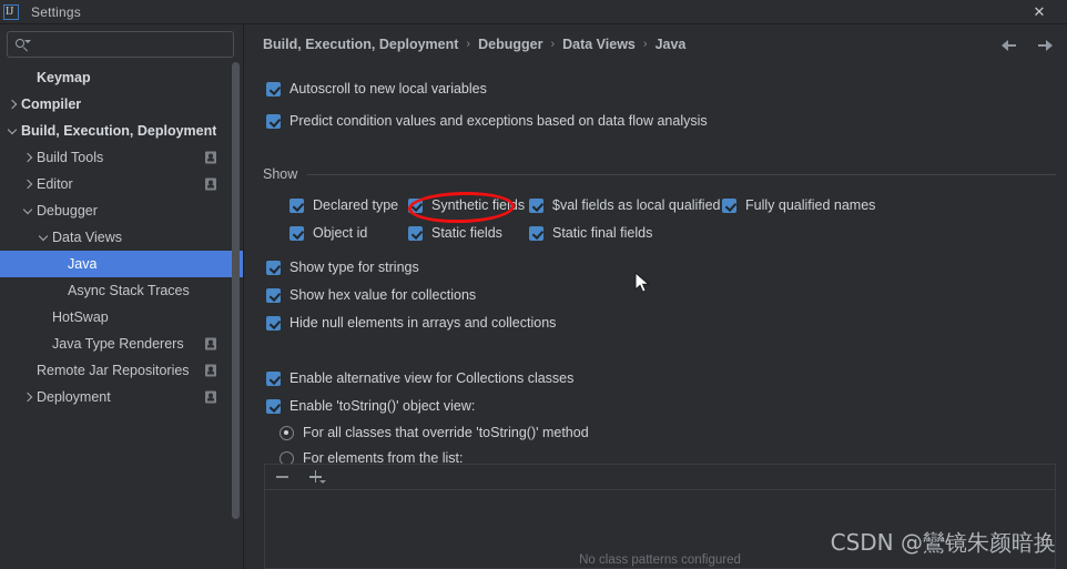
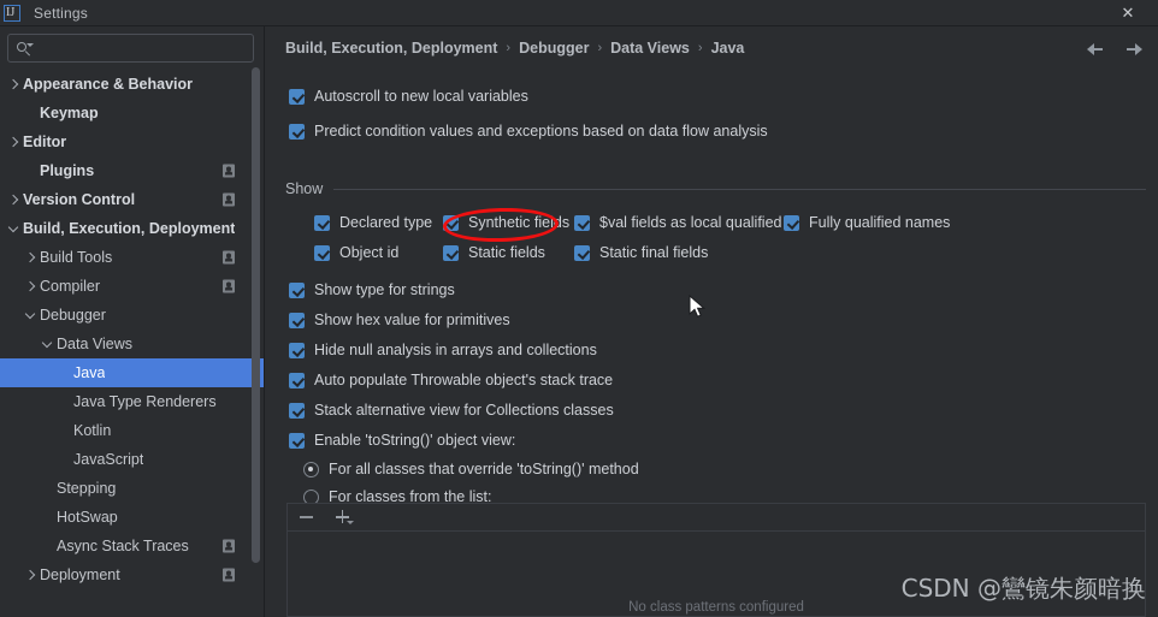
  IJ
  Settings
  ✕
+ Appearance & Behavior
  Keymap
- Compiler
+ Editor
+ Plugins
+ Version Control
  Build, Execution, Deployment
  Build Tools
- Editor
+ Compiler
  Debugger
  Data Views
  Java
- Async Stack Traces
+ Java Type Renderers
+ Kotlin
+ JavaScript
+ Stepping
  HotSwap
- Java Type Renderers
+ Async Stack Traces
- Remote Jar Repositories
  Deployment
  Build, Execution, Deployment
  ›
  Debugger
  ›
  Data Views
  ›
  Java
  Autoscroll to new local variables
  Predict condition values and exceptions based on data flow analysis
  Show
  Declared type
  Synthetic fields
  $val fields as local qualified
  Fully qualified names
  Object id
  Static fields
  Static final fields
  Show type for strings
- Show hex value for collections
+ Show hex value for primitives
- Hide null elements in arrays and collections
+ Hide null analysis in arrays and collections
+ Auto populate Throwable object's stack trace
- Enable alternative view for Collections classes
+ Stack alternative view for Collections classes
  Enable 'toString()' object view:
  For all classes that override 'toString()' method
- For elements from the list:
+ For classes from the list:
  No class patterns configured
  CSDN @鸞镜朱颜暗换
